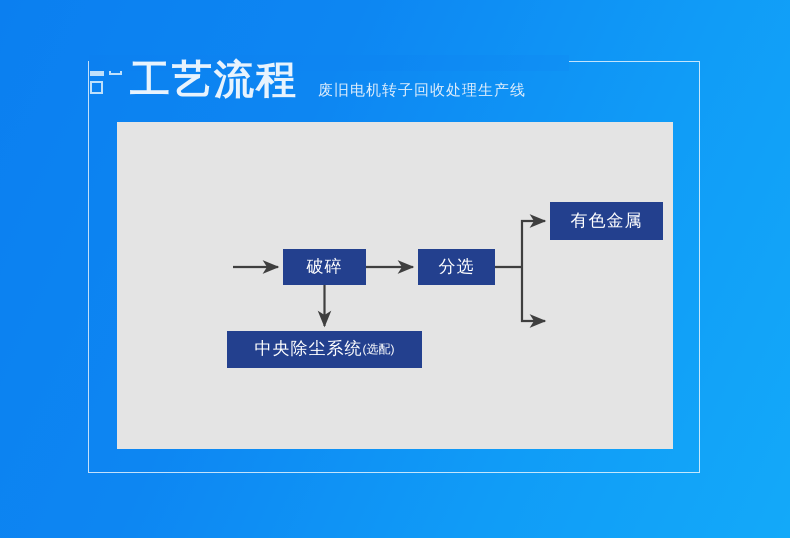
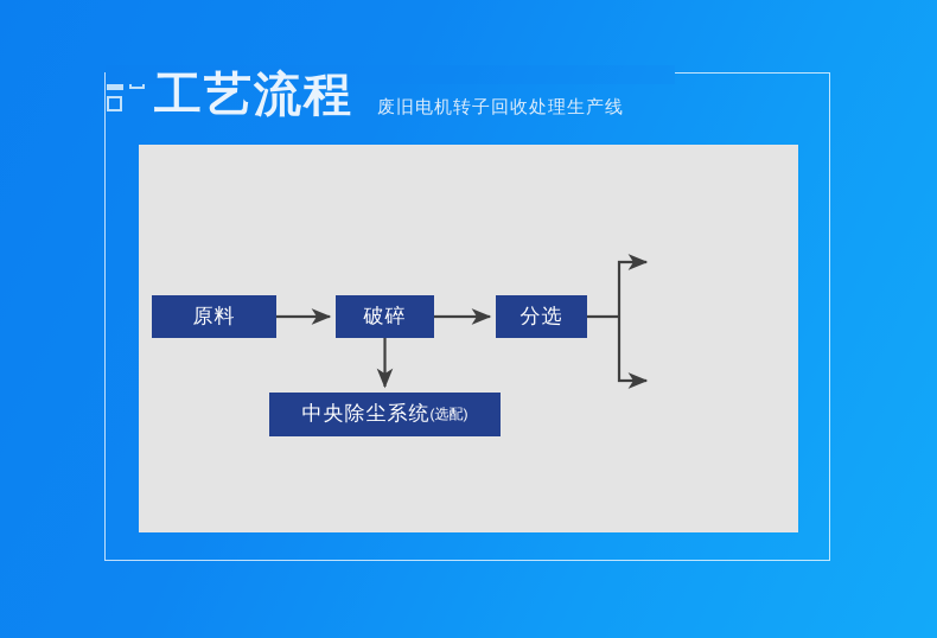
  工艺流程
  废旧电机转子回收处理生产线
+ 原料
  破碎
  分选
- 有色金属
  中央除尘系统
  (选配)
